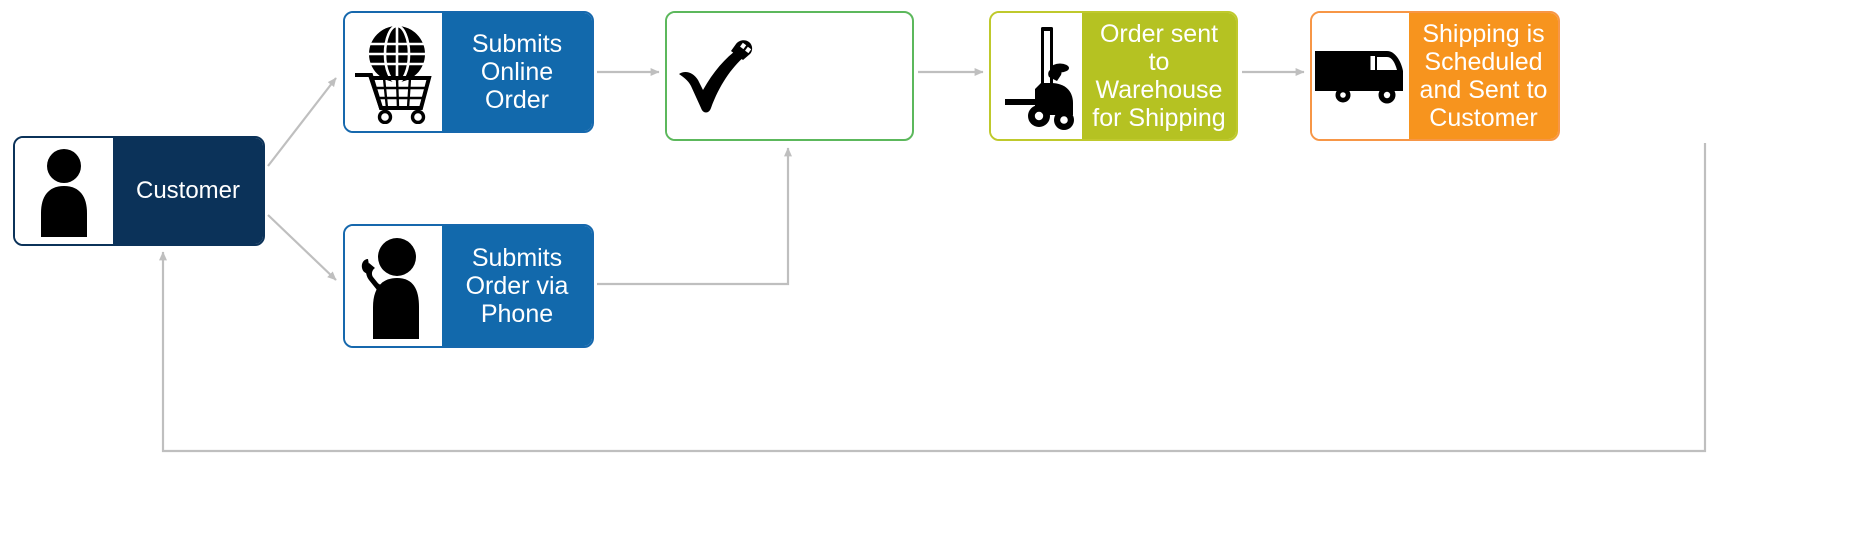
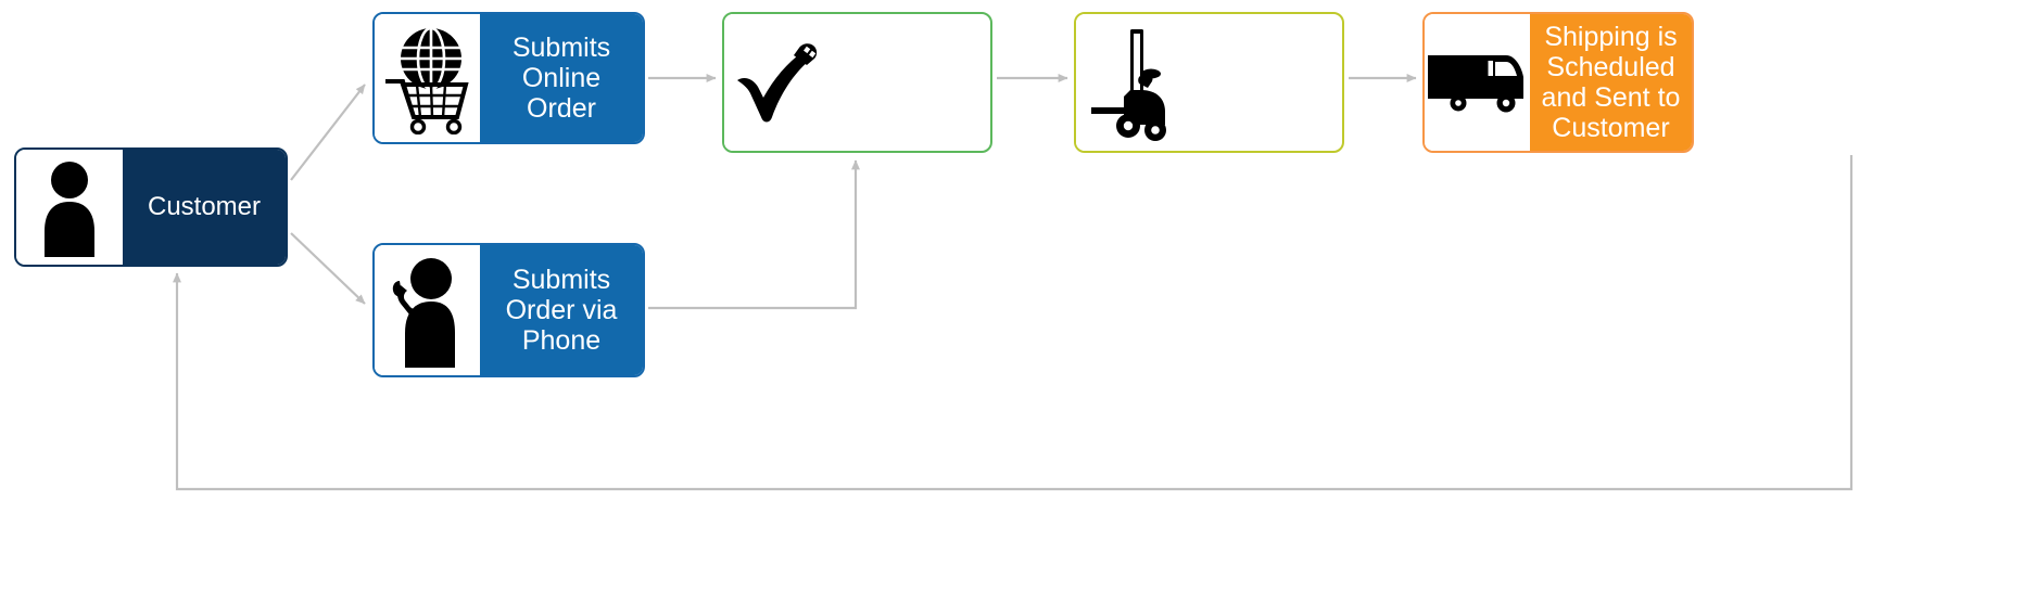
  Customer
  Submits
  Online Order
  Submits
  Order via
  Phone
- Order sent
- to
- Warehouse
- for Shipping
  Shipping is
  Scheduled
  and Sent to
  Customer
